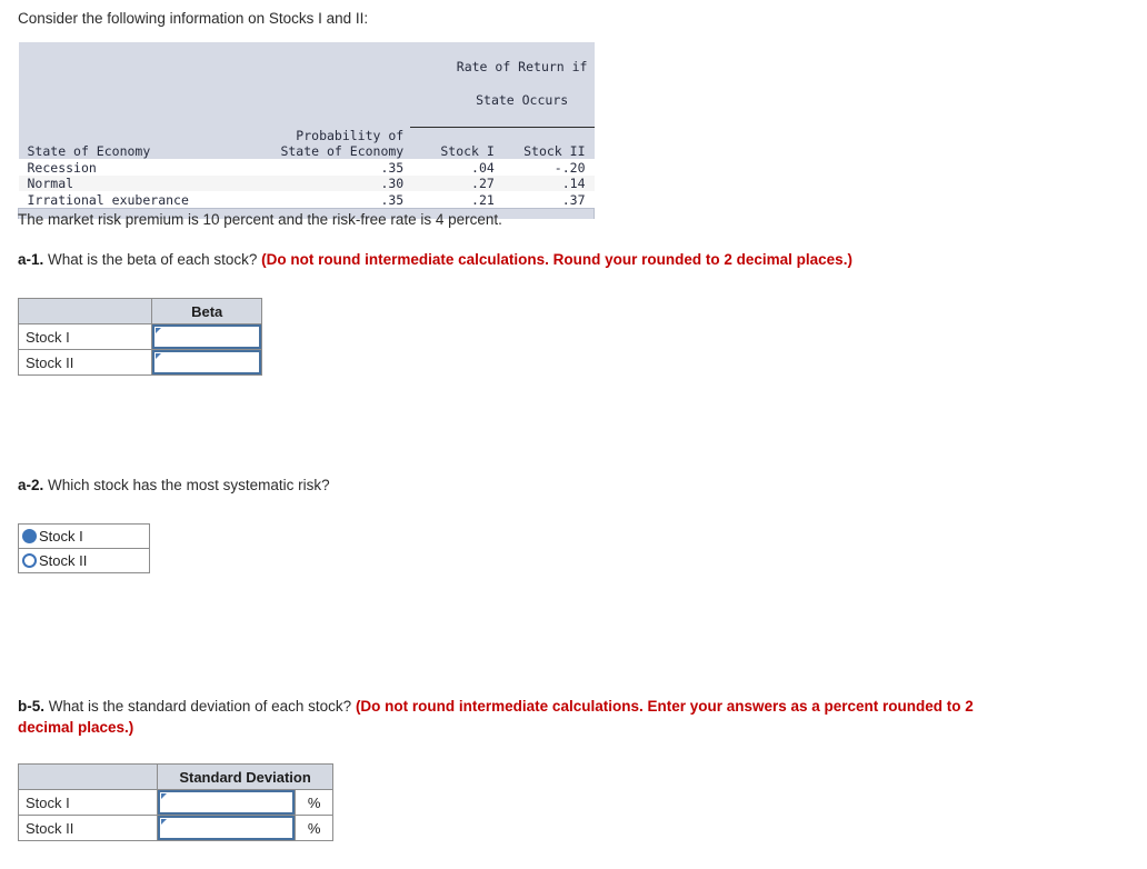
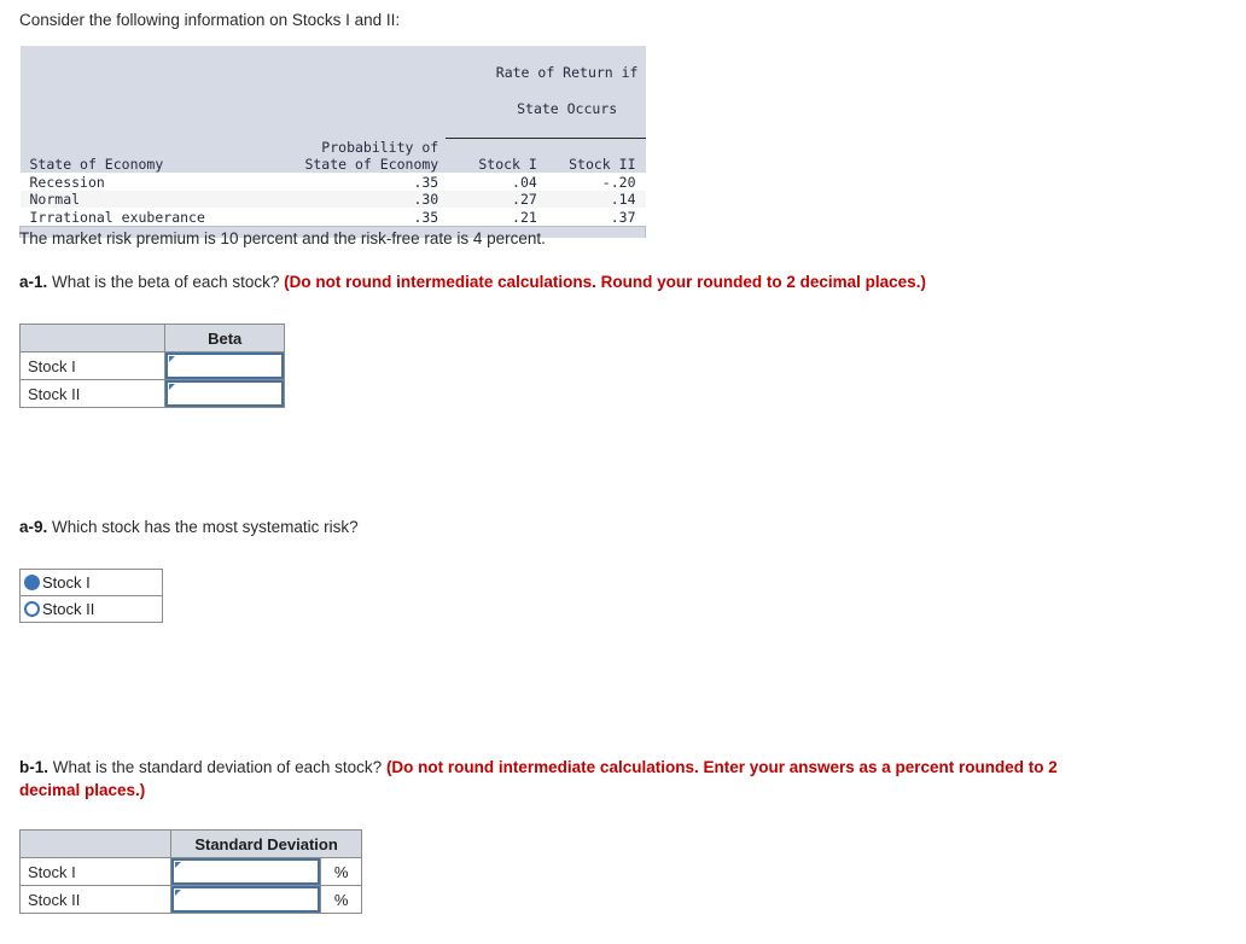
  Consider the following information on Stocks I and II:
  		Rate of Return if State Occurs
  	Probability of
  State of Economy	State of Economy	Stock I	Stock II
  Recession	.35	.04	-.20
  Normal	.30	.27	.14
  Irrational exuberance	.35	.21	.37
  The market risk premium is 10 percent and the risk-free rate is 4 percent.
  a-1. What is the beta of each stock? (Do not round intermediate calculations. Round your rounded to 2 decimal places.)
  	Beta
  Stock I
  Stock II
- a-2. Which stock has the most systematic risk?
+ a-9. Which stock has the most systematic risk?
  Stock I
  Stock II
- b-5. What is the standard deviation of each stock? (Do not round intermediate calculations. Enter your answers as a percent rounded to 2 decimal places.)
+ b-1. What is the standard deviation of each stock? (Do not round intermediate calculations. Enter your answers as a percent rounded to 2 decimal places.)
  	Standard Deviation
  Stock I		%
  Stock II		%
